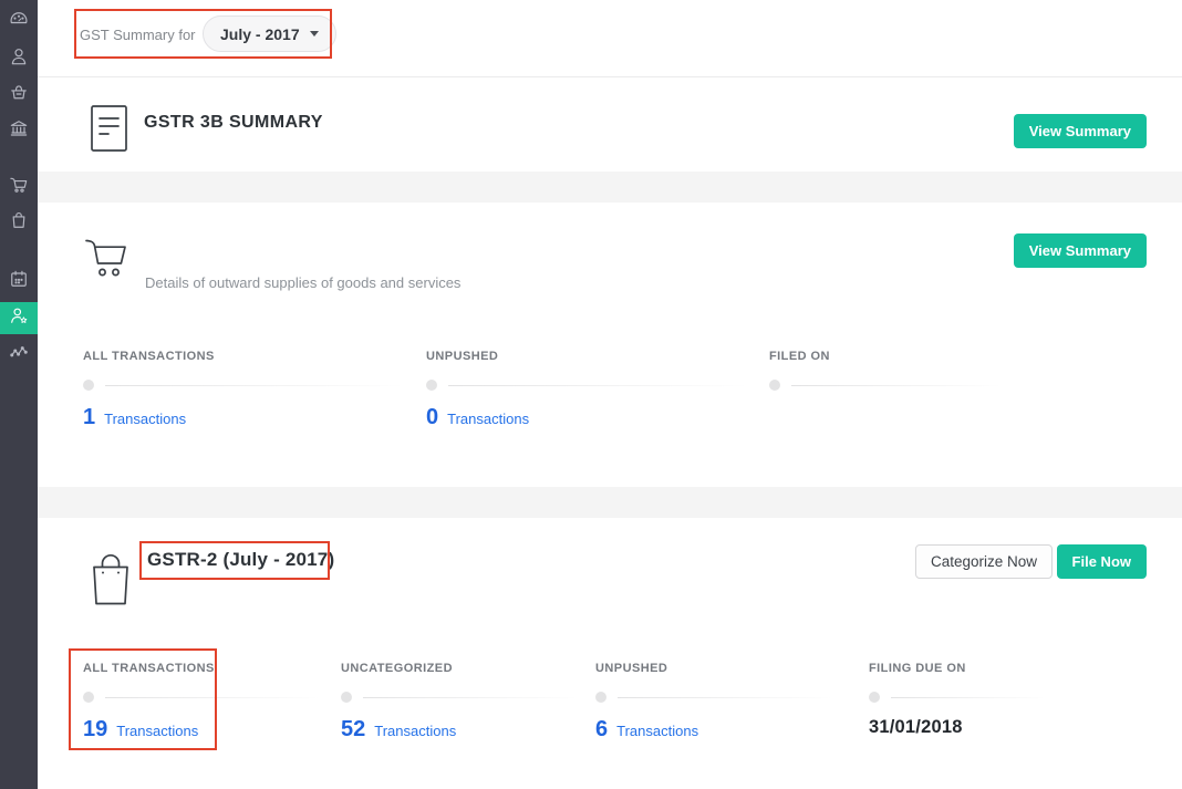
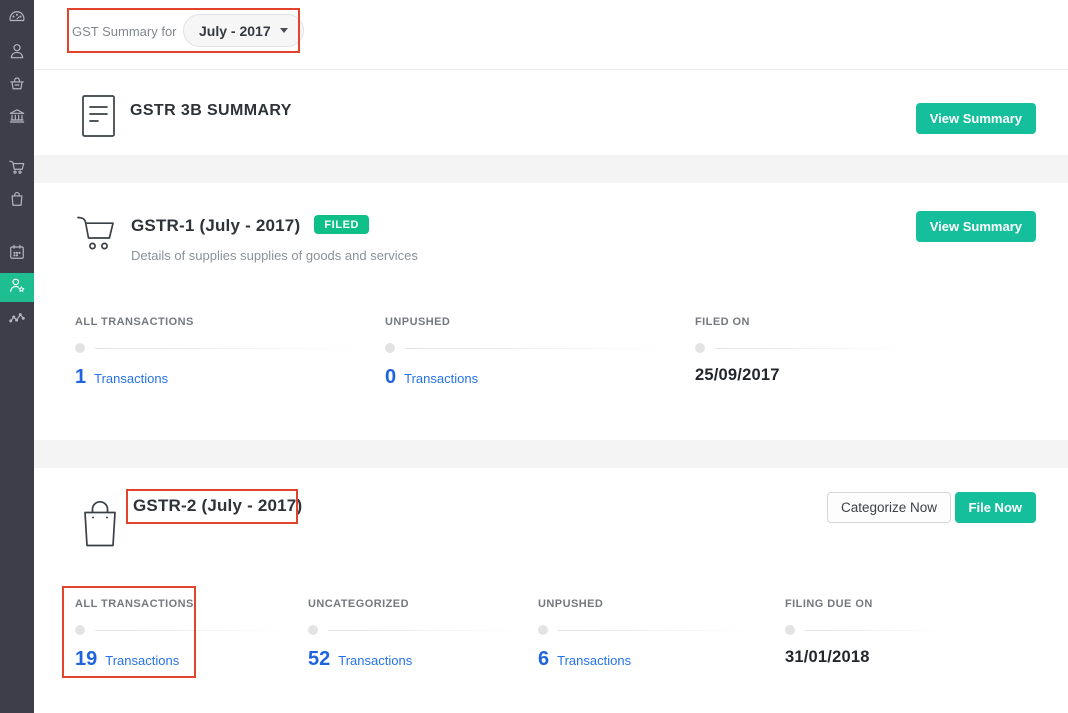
  GST Summary for
  July - 2017
  GSTR 3B SUMMARY
  View Summary
+ GSTR-1 (July - 2017) FILED
- Details of outward supplies of goods and services
+ Details of supplies supplies of goods and services
  View Summary
  ALL TRANSACTIONS
  1 Transactions
  UNPUSHED
  0 Transactions
  FILED ON
+ 25/09/2017
  GSTR-2 (July - 2017)
  Categorize Now
  File Now
  ALL TRANSACTIONS
  19 Transactions
  UNCATEGORIZED
  52 Transactions
  UNPUSHED
  6 Transactions
  FILING DUE ON
  31/01/2018
